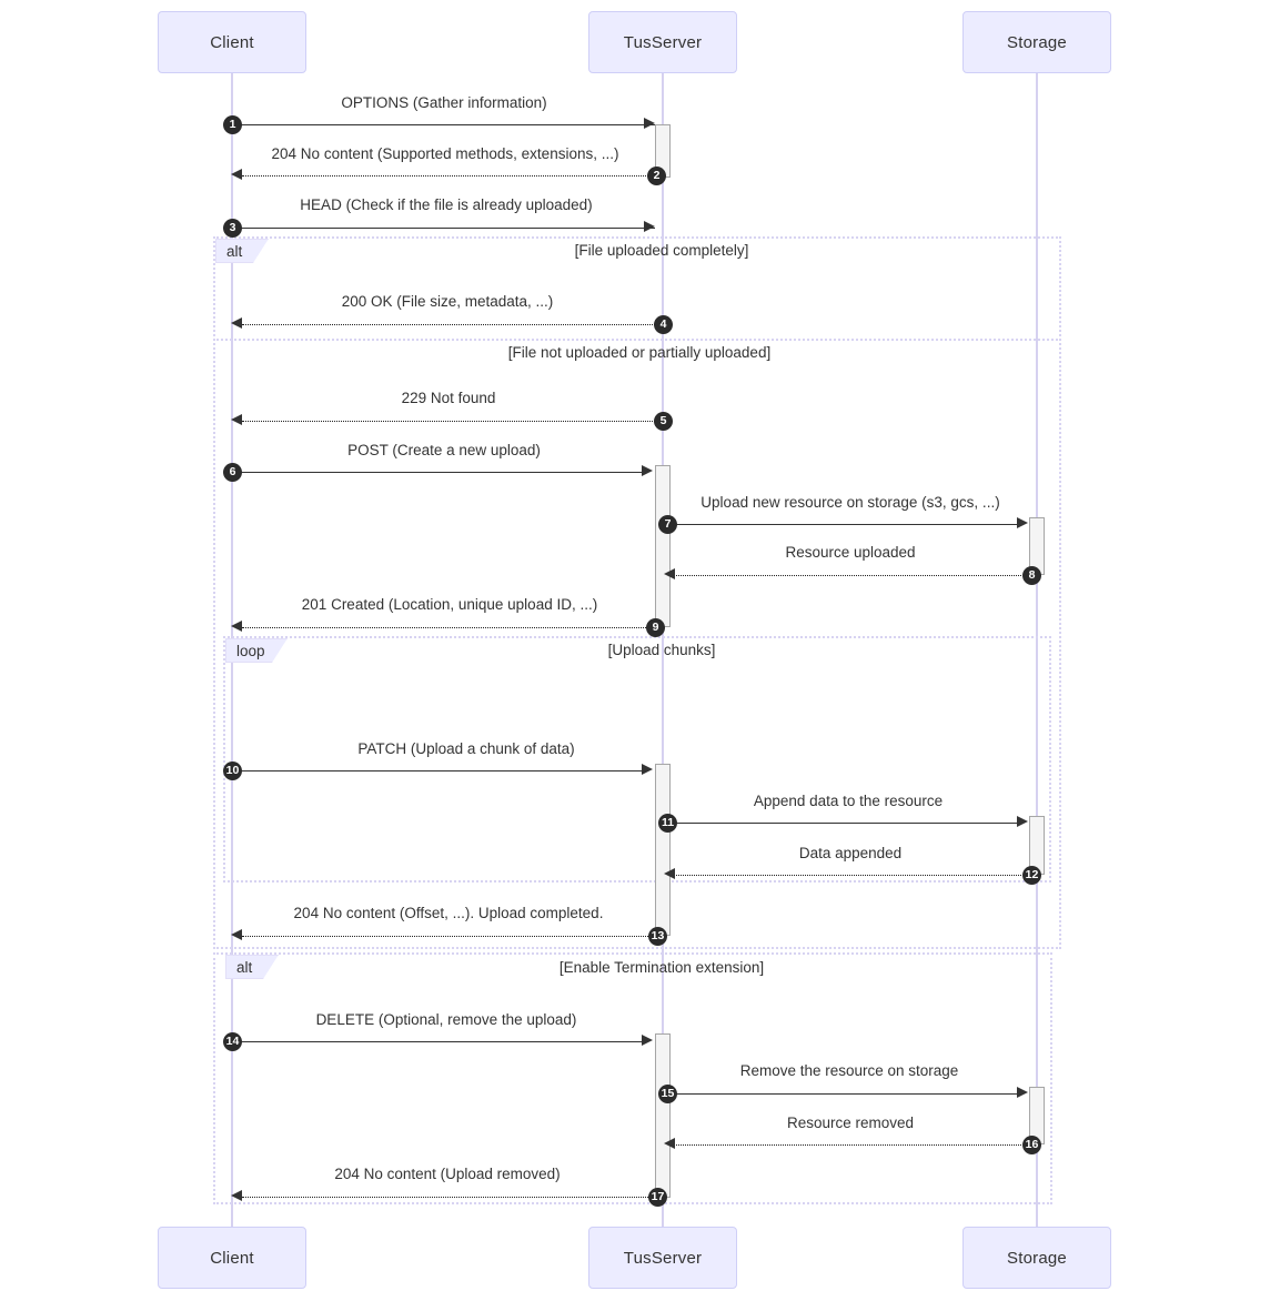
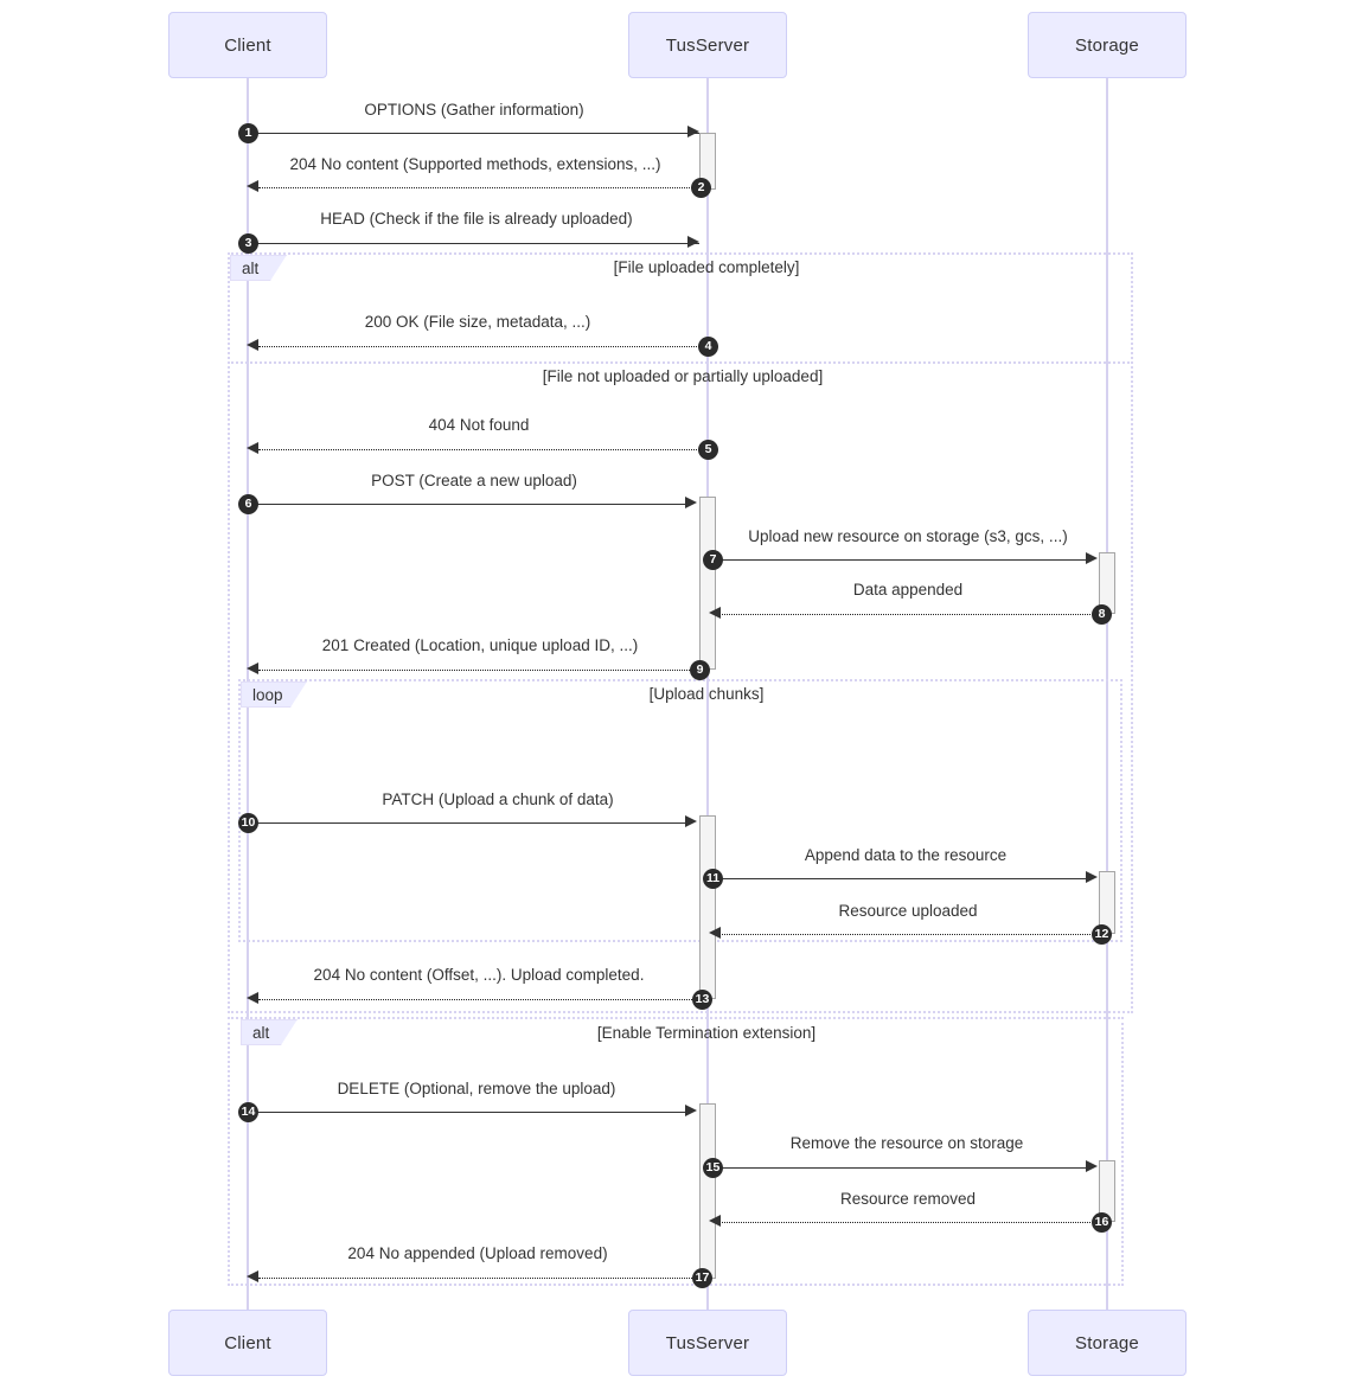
  Client
  TusServer
  Storage
  alt
  [File uploaded completely]
  [File not uploaded or partially uploaded]
  loop
  [Upload chunks]
  alt
  [Enable Termination extension]
  OPTIONS (Gather information)
  1
  204 No content (Supported methods, extensions, ...)
  2
  HEAD (Check if the file is already uploaded)
  3
  200 OK (File size, metadata, ...)
  4
- 229 Not found
+ 404 Not found
  5
  POST (Create a new upload)
  6
  Upload new resource on storage (s3, gcs, ...)
  7
- Resource uploaded
+ Data appended
  8
  201 Created (Location, unique upload ID, ...)
  9
  PATCH (Upload a chunk of data)
  10
  Append data to the resource
  11
- Data appended
+ Resource uploaded
  12
  204 No content (Offset, ...). Upload completed.
  13
  DELETE (Optional, remove the upload)
  14
  Remove the resource on storage
  15
  Resource removed
  16
- 204 No content (Upload removed)
+ 204 No appended (Upload removed)
  17
  Client
  TusServer
  Storage
